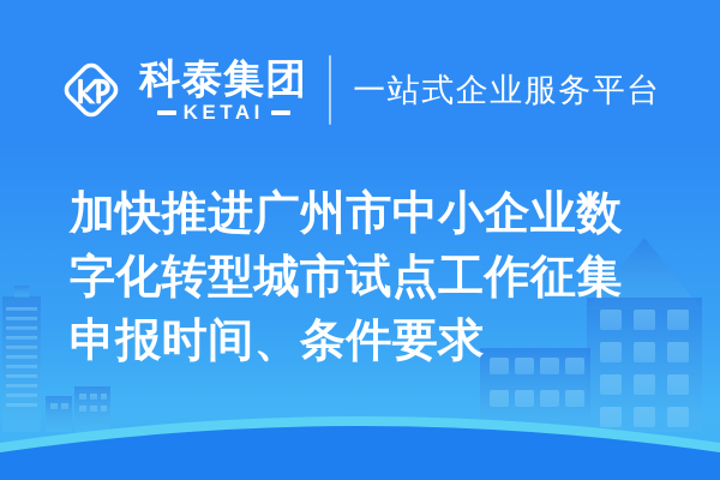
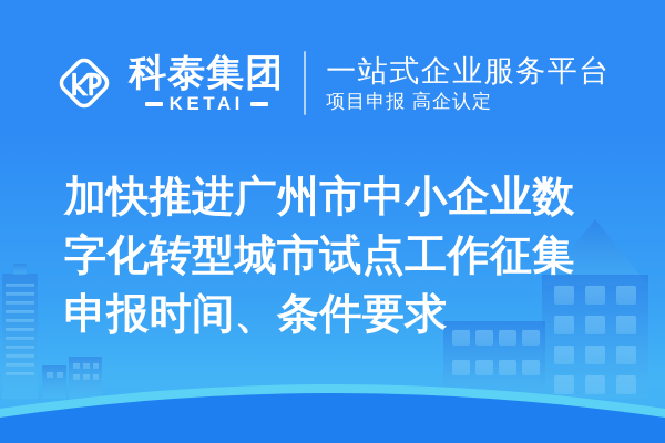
  科泰集团
  KETAI
  一站式企业服务平台
+ 项目申报 高企认定
  加快推进广州市中小企业数字化转型城市试点工作征集申报时间、条件要求
